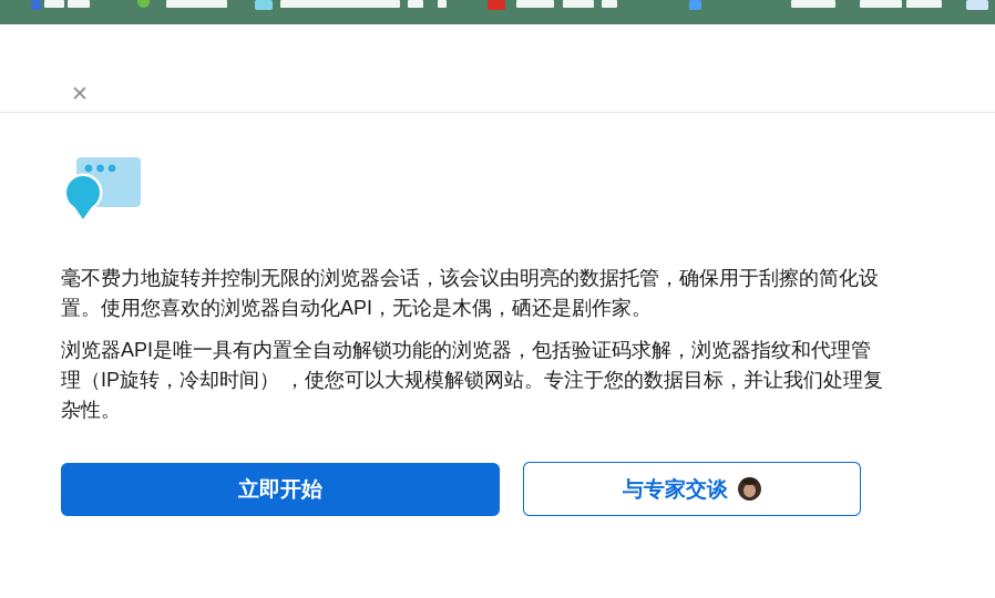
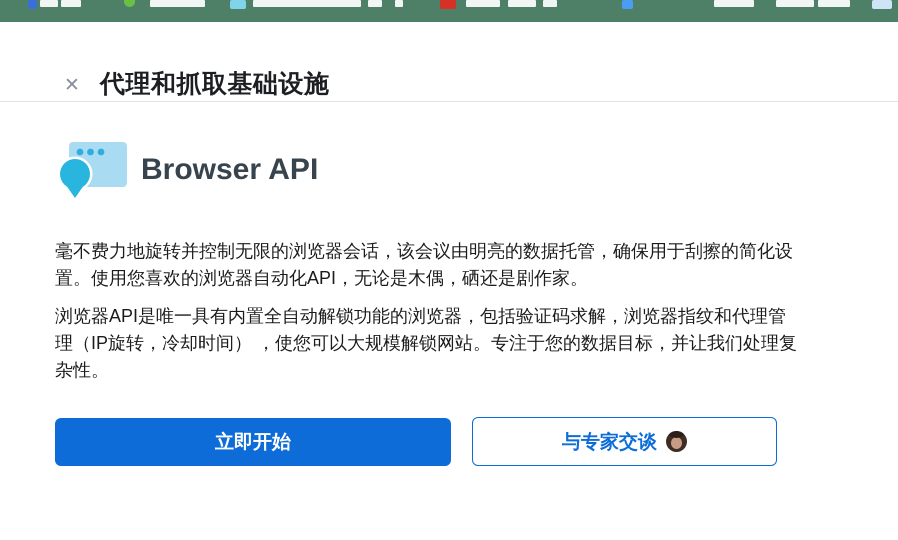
  ✕
+ 代理和抓取基础设施
+ Browser API
  毫不费力地旋转并控制无限的浏览器会话，该会议由明亮的数据托管，确保用于刮擦的简化设置。使用您喜欢的浏览器自动化API，无论是木偶，硒还是剧作家。
  浏览器API是唯一具有内置全自动解锁功能的浏览器，包括验证码求解，浏览器指纹和代理管理（IP旋转，冷却时间） ，使您可以大规模解锁网站。专注于您的数据目标，并让我们处理复杂性。
  立即开始
  与专家交谈
